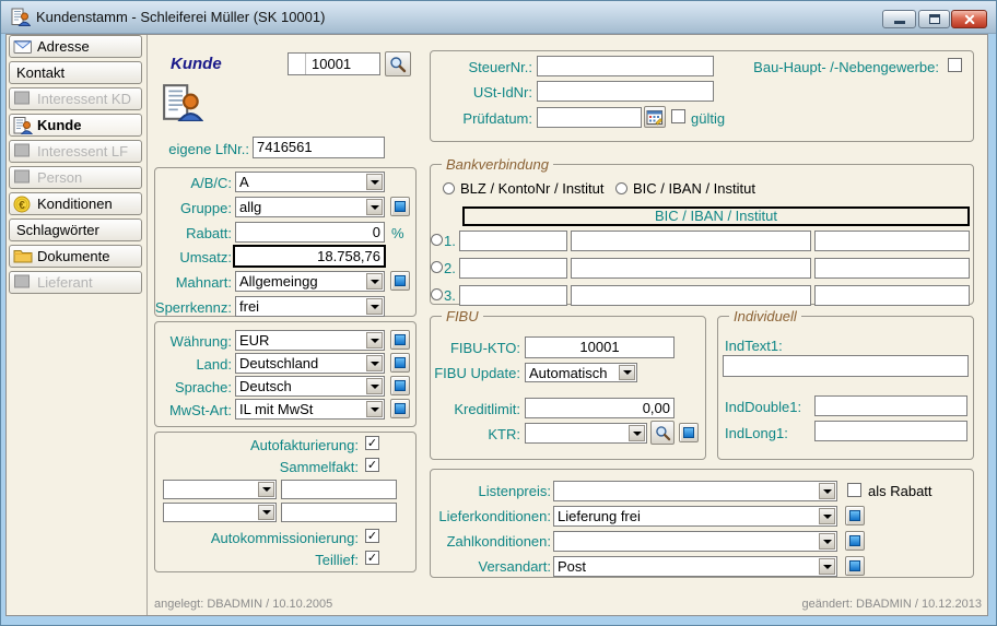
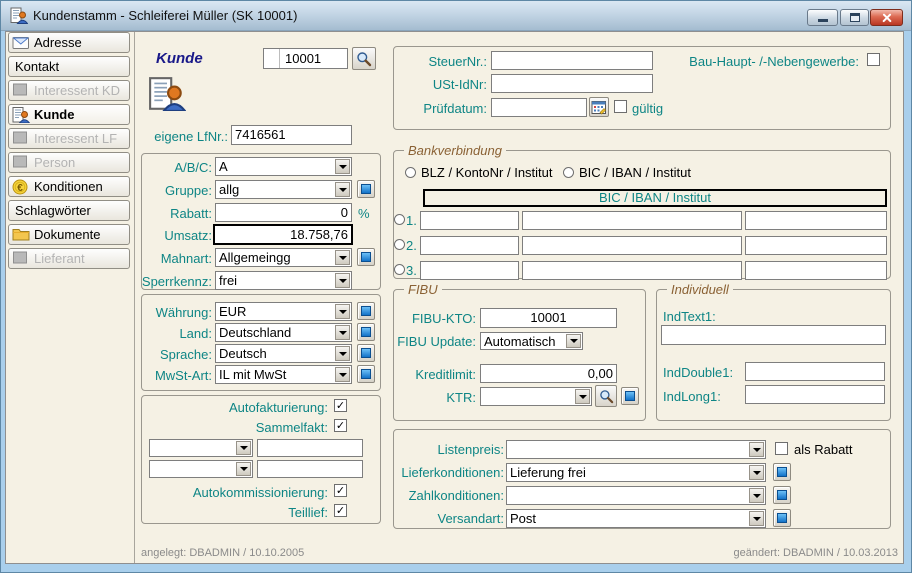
  Kundenstamm - Schleiferei Müller (SK 10001)
  Adresse
  Kontakt
  Interessent KD
  Kunde
  Interessent LF
  Person
  €
  Konditionen
  Schlagwörter
  Dokumente
  Lieferant
  Kunde
  10001
  eigene LfNr.:
  7416561
  SteuerNr.:
  Bau-Haupt- /-Nebengewerbe:
  USt-IdNr:
  Prüfdatum:
  gültig
  Bankverbindung
  BLZ / KontoNr / Institut
  BIC / IBAN / Institut
  BIC / IBAN / Institut
  1.
  2.
  3.
  A/B/C:
  A
  Gruppe:
  allg
  Rabatt:
  0
  %
  Umsatz:
  18.758,76
  Mahnart:
  Allgemeingg
  Sperrkennz:
  frei
  Währung:
  EUR
  Land:
  Deutschland
  Sprache:
  Deutsch
  MwSt-Art:
  IL mit MwSt
  Autofakturierung:
  ✓
  Sammelfakt:
  ✓
  Autokommissionierung:
  ✓
  Teillief:
  ✓
  FIBU
  FIBU-KTO:
  10001
  FIBU Update:
  Automatisch
  Kreditlimit:
  0,00
  KTR:
  Individuell
  IndText1:
  IndDouble1:
  IndLong1:
  Listenpreis:
  als Rabatt
  Lieferkonditionen:
  Lieferung frei
  Zahlkonditionen:
  Versandart:
  Post
  angelegt: DBADMIN / 10.10.2005
- geändert: DBADMIN / 10.12.2013
+ geändert: DBADMIN / 10.03.2013
